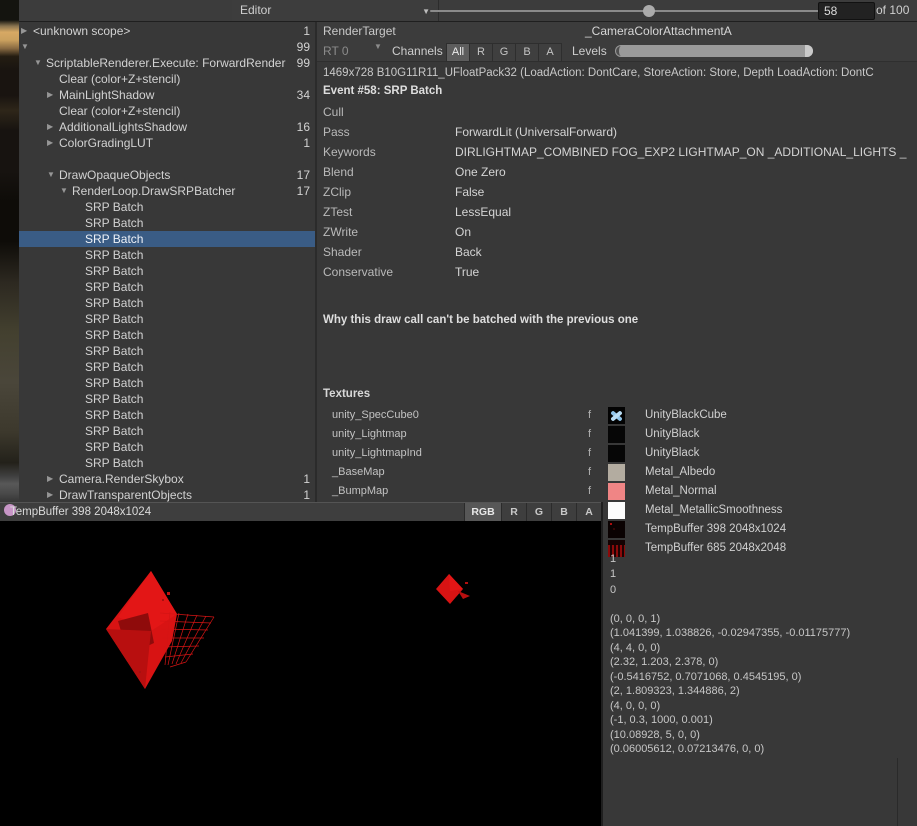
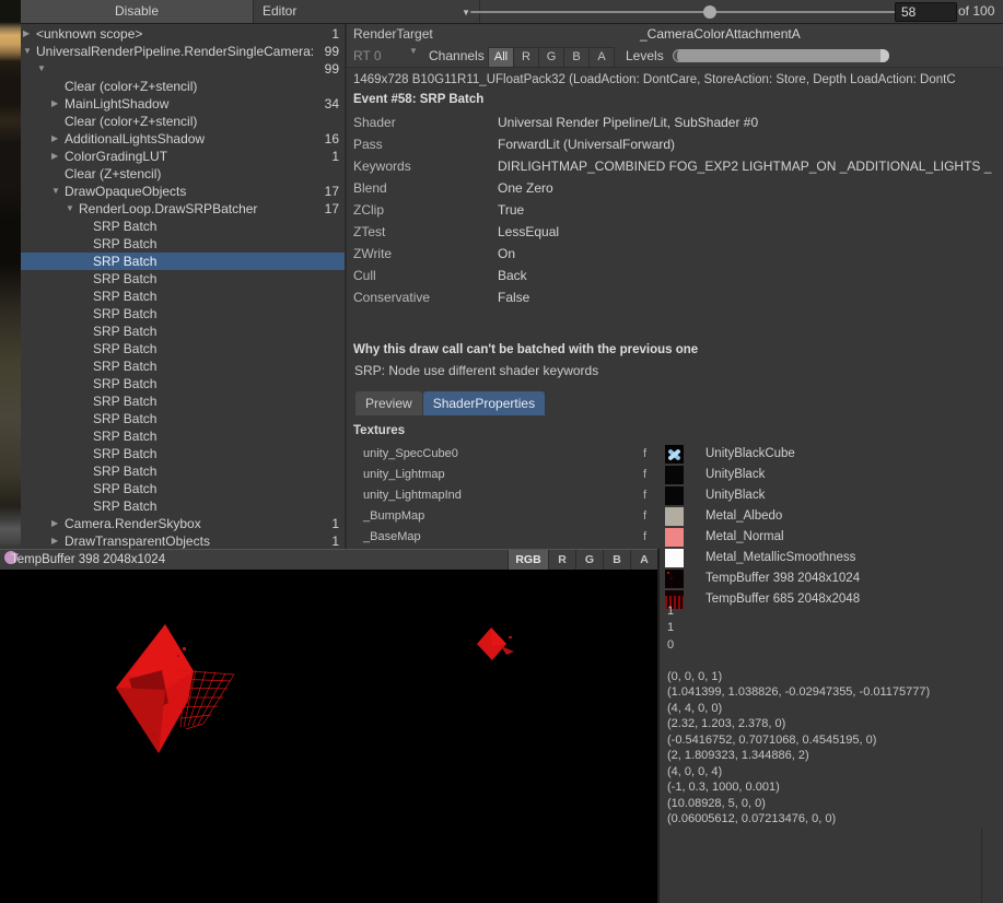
+ Disable
  Editor
  ▼
  58
  of 100
  ▶
  <unknown scope>
  1
  ▼
+ UniversalRenderPipeline.RenderSingleCamera:
  99
  ▼
- ScriptableRenderer.Execute: ForwardRender
  99
  Clear (color+Z+stencil)
  ▶
  MainLightShadow
  34
  Clear (color+Z+stencil)
  ▶
  AdditionalLightsShadow
  16
  ▶
  ColorGradingLUT
  1
+ Clear (Z+stencil)
  ▼
  DrawOpaqueObjects
  17
  ▼
  RenderLoop.DrawSRPBatcher
  17
  SRP Batch
  SRP Batch
  SRP Batch
  SRP Batch
  SRP Batch
  SRP Batch
  SRP Batch
  SRP Batch
  SRP Batch
  SRP Batch
  SRP Batch
  SRP Batch
  SRP Batch
  SRP Batch
  SRP Batch
  SRP Batch
  SRP Batch
  ▶
  Camera.RenderSkybox
  1
  ▶
  DrawTransparentObjects
  1
  RenderTarget
  _CameraColorAttachmentA
  RT 0
  ▼
  Channels
  All
  R
  G
  B
  A
  Levels
  1469x728 B10G11R11_UFloatPack32 (LoadAction: DontCare, StoreAction: Store, Depth LoadAction: DontC
  Event #58: SRP Batch
- Cull
+ Shader
+ Universal Render Pipeline/Lit, SubShader #0
  Pass
  ForwardLit (UniversalForward)
  Keywords
  DIRLIGHTMAP_COMBINED FOG_EXP2 LIGHTMAP_ON _ADDITIONAL_LIGHTS _
  Blend
  One Zero
  ZClip
- False
+ True
  ZTest
  LessEqual
  ZWrite
  On
- Shader
+ Cull
  Back
  Conservative
- True
+ False
  Why this draw call can't be batched with the previous one
+ SRP: Node use different shader keywords
+ Preview
+ ShaderProperties
  Textures
  unity_SpecCube0
  f
  UnityBlackCube
  unity_Lightmap
  f
  UnityBlack
  unity_LightmapInd
  f
  UnityBlack
- _BaseMap
+ _BumpMap
  f
  Metal_Albedo
- _BumpMap
+ _BaseMap
  f
  Metal_Normal
  Metal_MetallicSmoothness
  TempBuffer 398 2048x1024
  TempBuffer 685 2048x2048
  1
  1
  0
  (0, 0, 0, 1)
  (1.041399, 1.038826, -0.02947355, -0.01175777)
  (4, 4, 0, 0)
  (2.32, 1.203, 2.378, 0)
  (-0.5416752, 0.7071068, 0.4545195, 0)
  (2, 1.809323, 1.344886, 2)
- (4, 0, 0, 0)
+ (4, 0, 0, 4)
  (-1, 0.3, 1000, 0.001)
  (10.08928, 5, 0, 0)
  (0.06005612, 0.07213476, 0, 0)
  TempBuffer 398 2048x1024
  RGB
  R
  G
  B
  A
